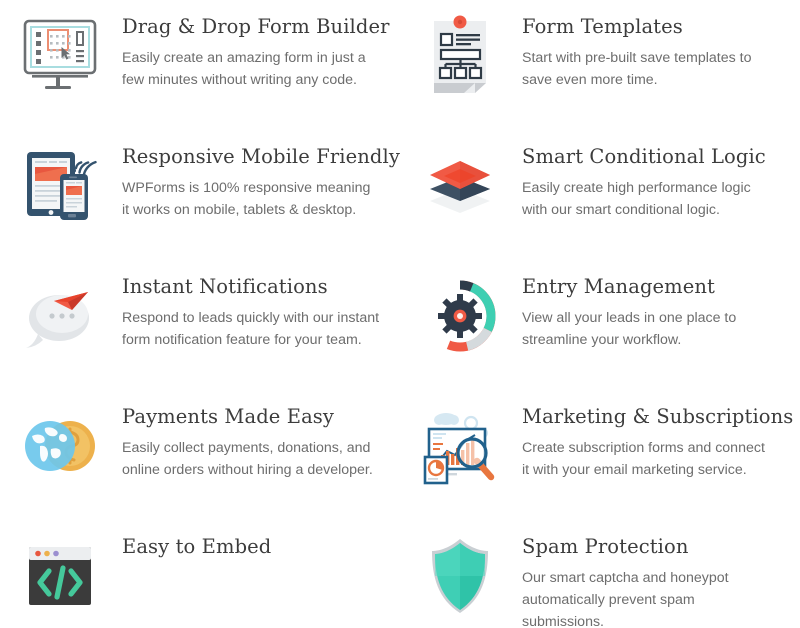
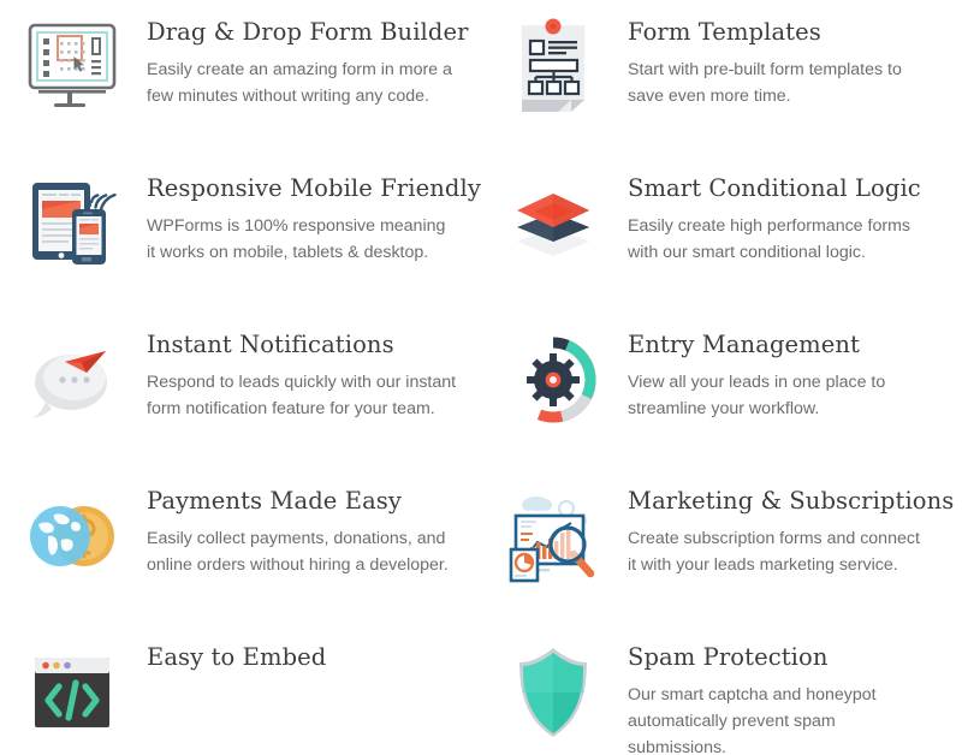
  Drag & Drop Form Builder
- Easily create an amazing form in just a few minutes without writing any code.
+ Easily create an amazing form in more a few minutes without writing any code.
  Form Templates
- Start with pre-built save templates to save even more time.
+ Start with pre-built form templates to save even more time.
  Responsive Mobile Friendly
  WPForms is 100% responsive meaning it works on mobile, tablets & desktop.
  Smart Conditional Logic
- Easily create high performance logic with our smart conditional logic.
+ Easily create high performance forms with our smart conditional logic.
  Instant Notifications
  Respond to leads quickly with our instant form notification feature for your team.
  Entry Management
  View all your leads in one place to streamline your workflow.
  Payments Made Easy
  Easily collect payments, donations, and online orders without hiring a developer.
  Marketing & Subscriptions
- Create subscription forms and connect it with your email marketing service.
+ Create subscription forms and connect it with your leads marketing service.
  Easy to Embed
  Spam Protection
  Our smart captcha and honeypot automatically prevent spam submissions.
